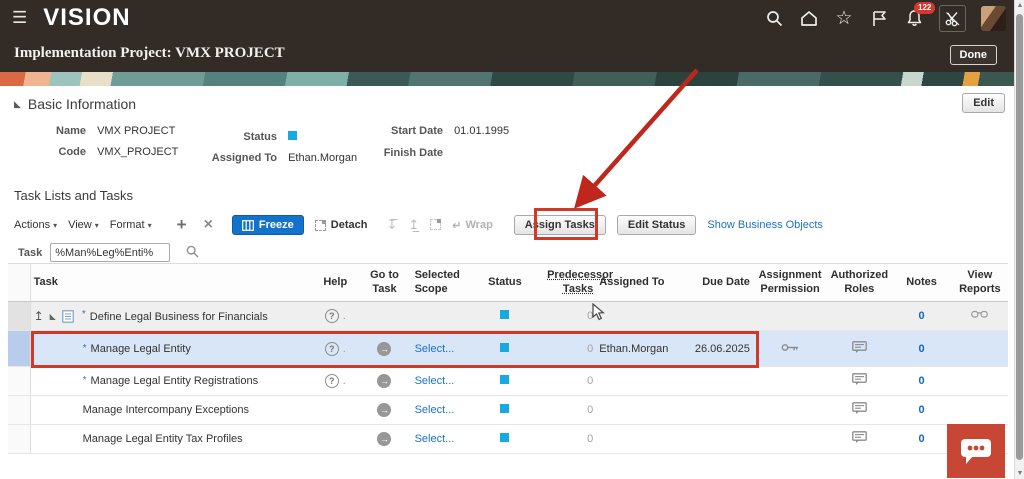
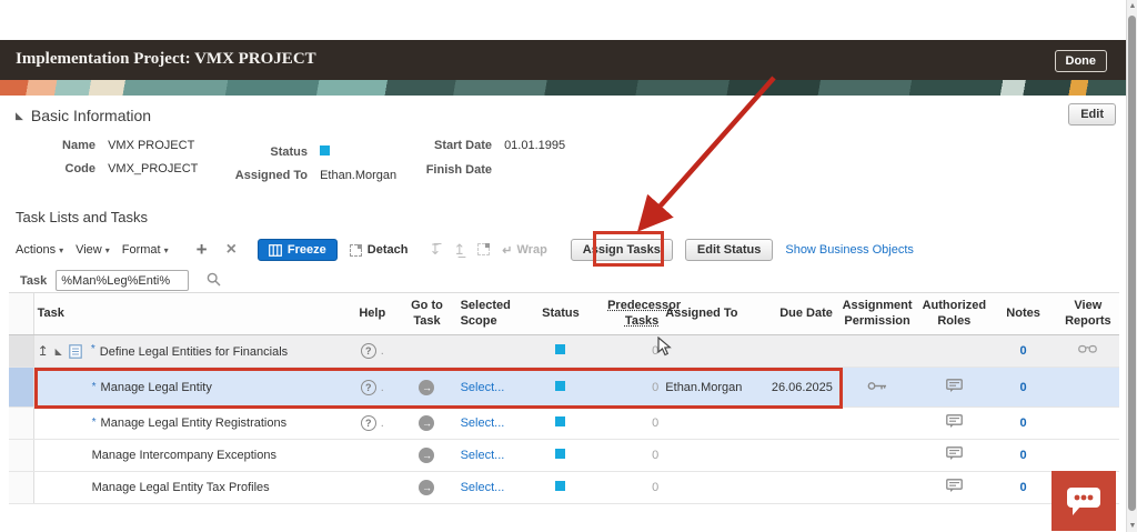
- ☰
- VISION
- ☆
- 122
  Implementation Project: VMX PROJECT
  Done
  ◣
  Basic Information
  Edit
  Name VMX PROJECT
  Code VMX_PROJECT
  Status
  Assigned To Ethan.Morgan
  Start Date 01.01.1995
  Finish Date
  Task Lists and Tasks
  Actions
  ▾
  View
  ▾
  Format
  ▾
  +
  ×
  Freeze
  Detach
  ↧̅
  ↥̲
  ↵
  Wrap
  Assign Tasks
  Edit Status
  Show Business Objects
  Task
  %Man%Leg%Enti%
  	Task	Help	Go to Task	Selected Scope	Status	Predecessor Tasks	Assigned To	Due Date	Assignment Permission	Authorized Roles	Notes	View Reports
- 	↥ ◣ * Define Legal Business for Financials	? .				0					0
+ 	↥ ◣ * Define Legal Entities for Financials	? .				0					0
  	* Manage Legal Entity	? .	→	Select...		0	Ethan.Morgan	26.06.2025			0
  	* Manage Legal Entity Registrations	? .	→	Select...		0					0
  	Manage Intercompany Exceptions		→	Select...		0					0
  	Manage Legal Entity Tax Profiles		→	Select...		0					0
